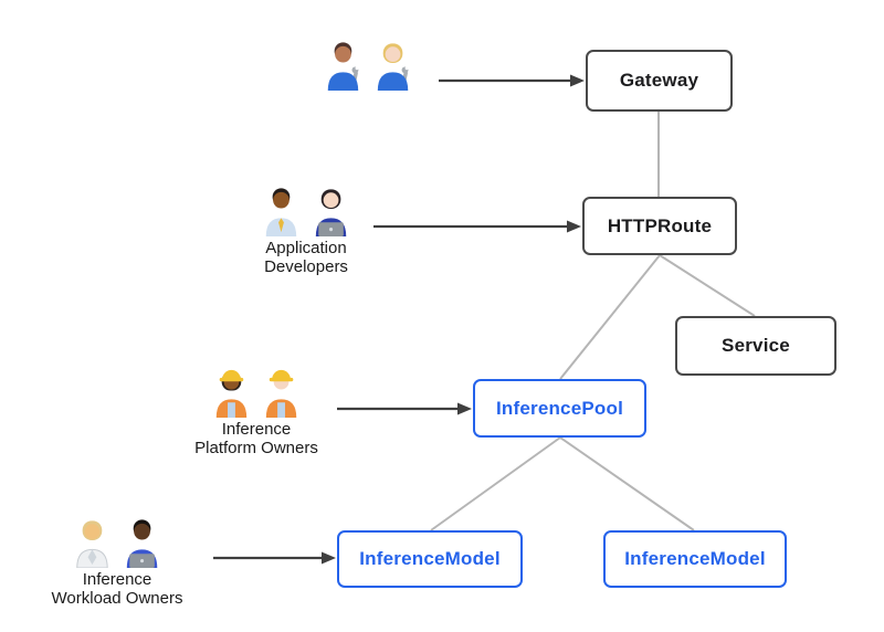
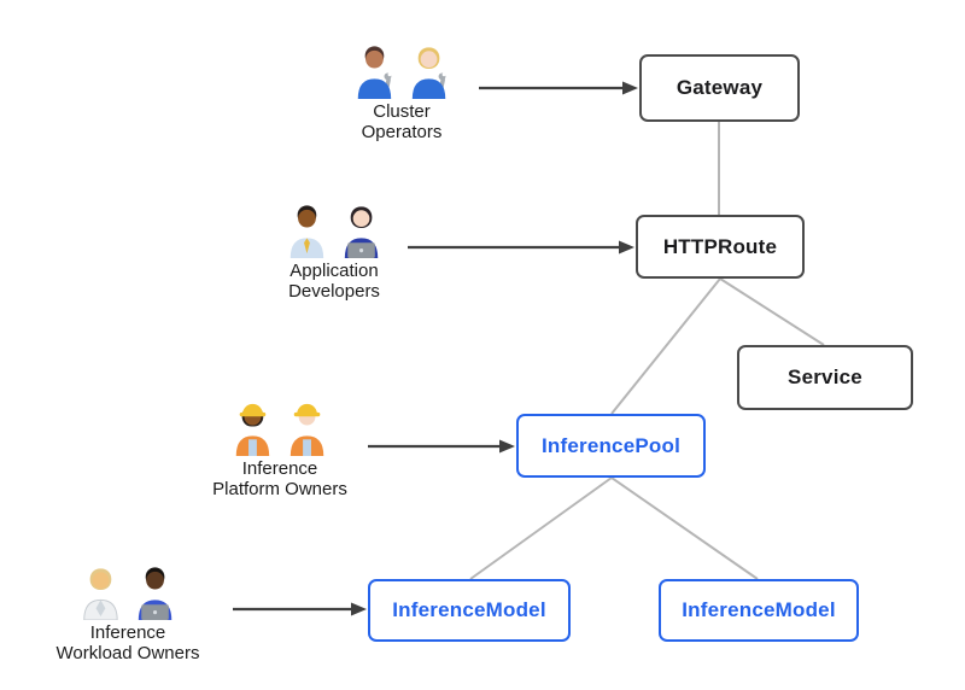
  Gateway
  HTTPRoute
  Service
  InferencePool
  InferenceModel
  InferenceModel
+ Cluster
+ Operators
  Application
  Developers
  Inference
  Platform Owners
  Inference
  Workload Owners
